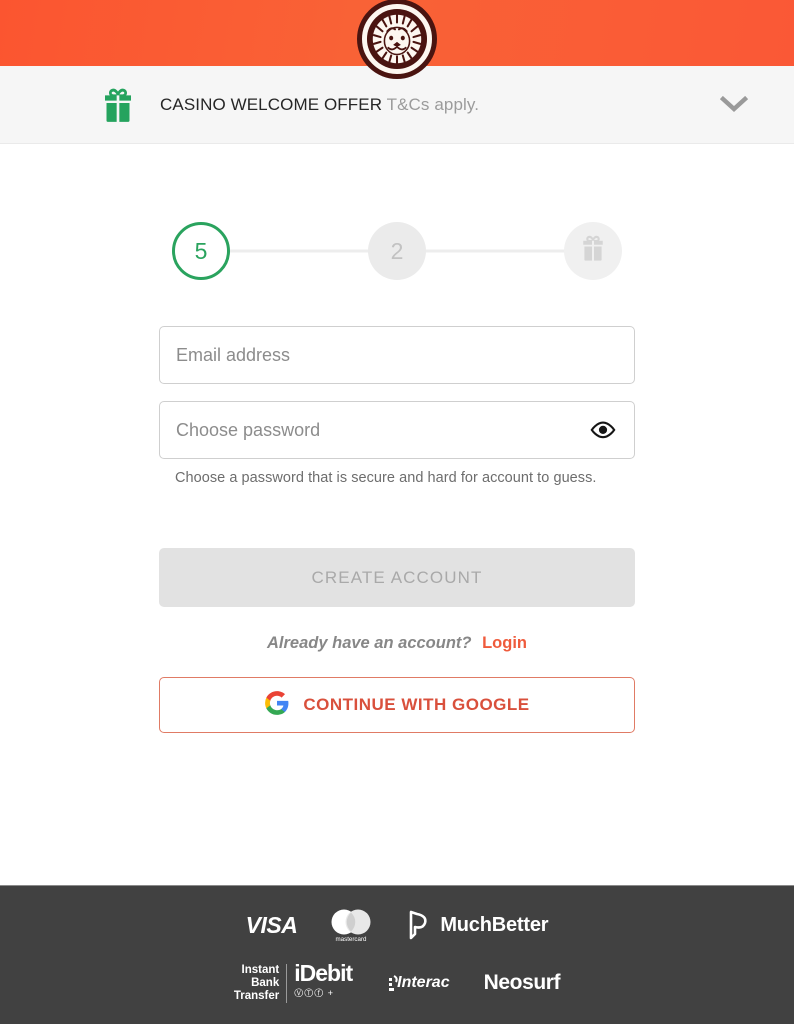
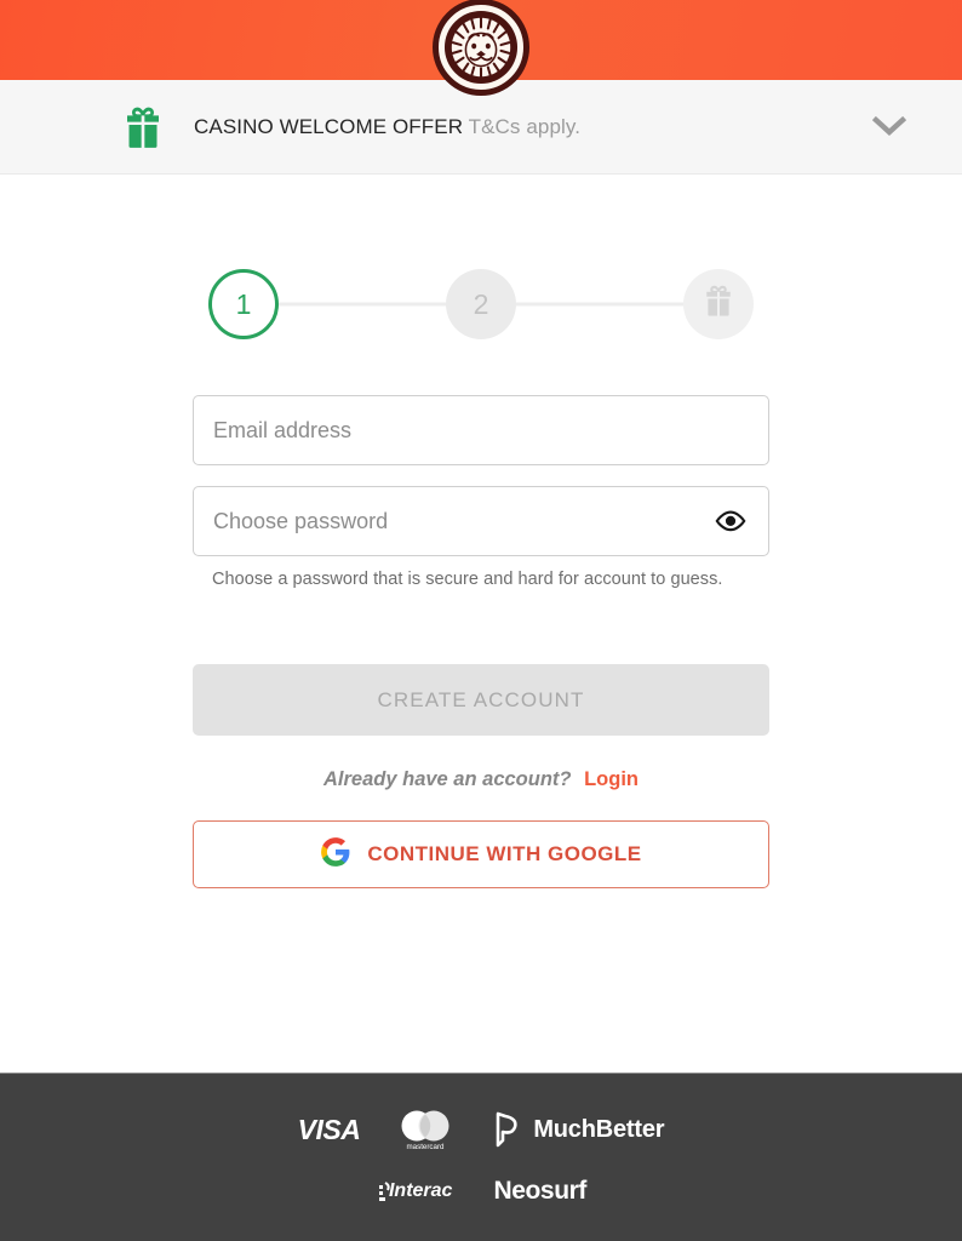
  CASINO WELCOME OFFER T&Cs apply.
- 5
+ 1
  2
  Email address
  Choose password
  Choose a password that is secure and hard for account to guess.
  CREATE ACCOUNT
  Already have an account? Login
  CONTINUE WITH GOOGLE
  VISA
  MuchBetter
- Instant
- Bank
- Transfer
- iDebit
- ⓋⓉⓕ +
  Interac
  Neosurf
